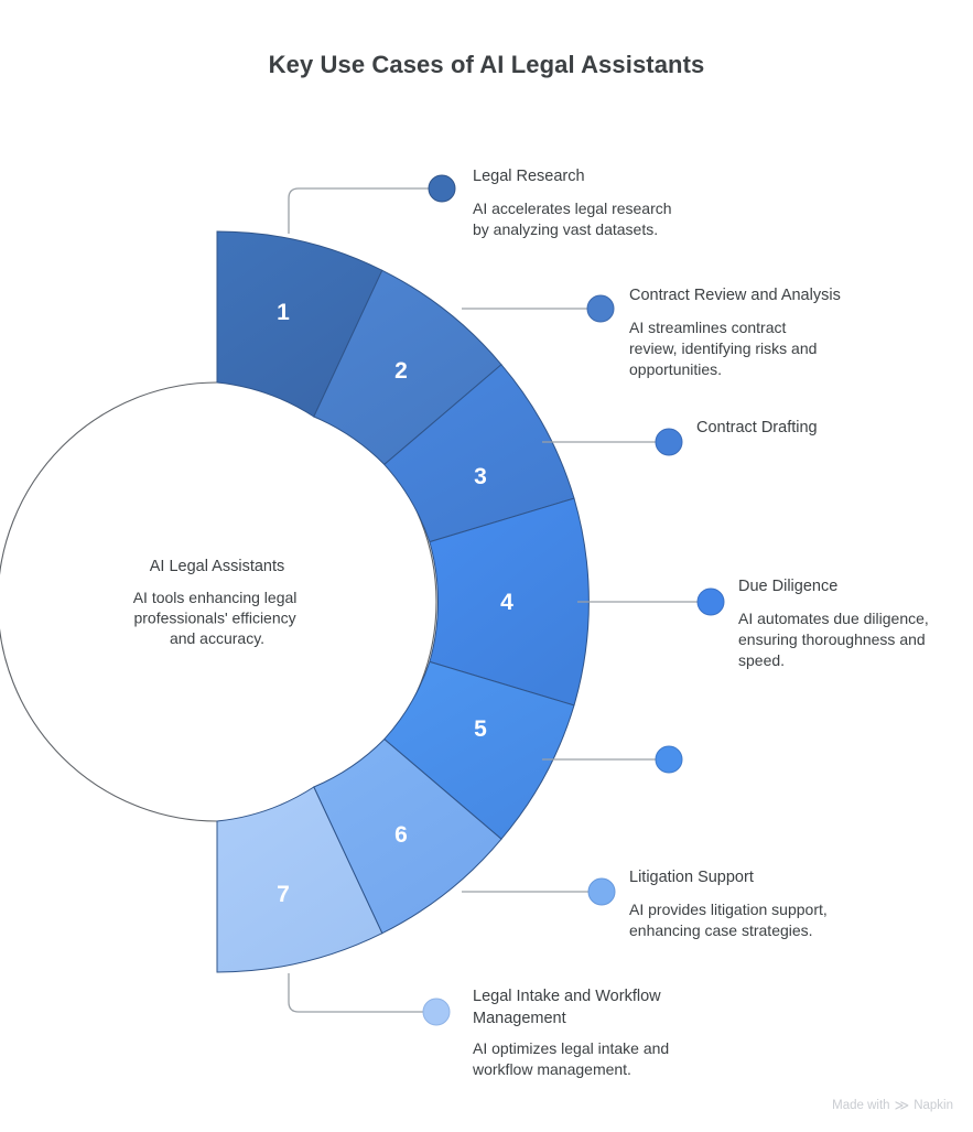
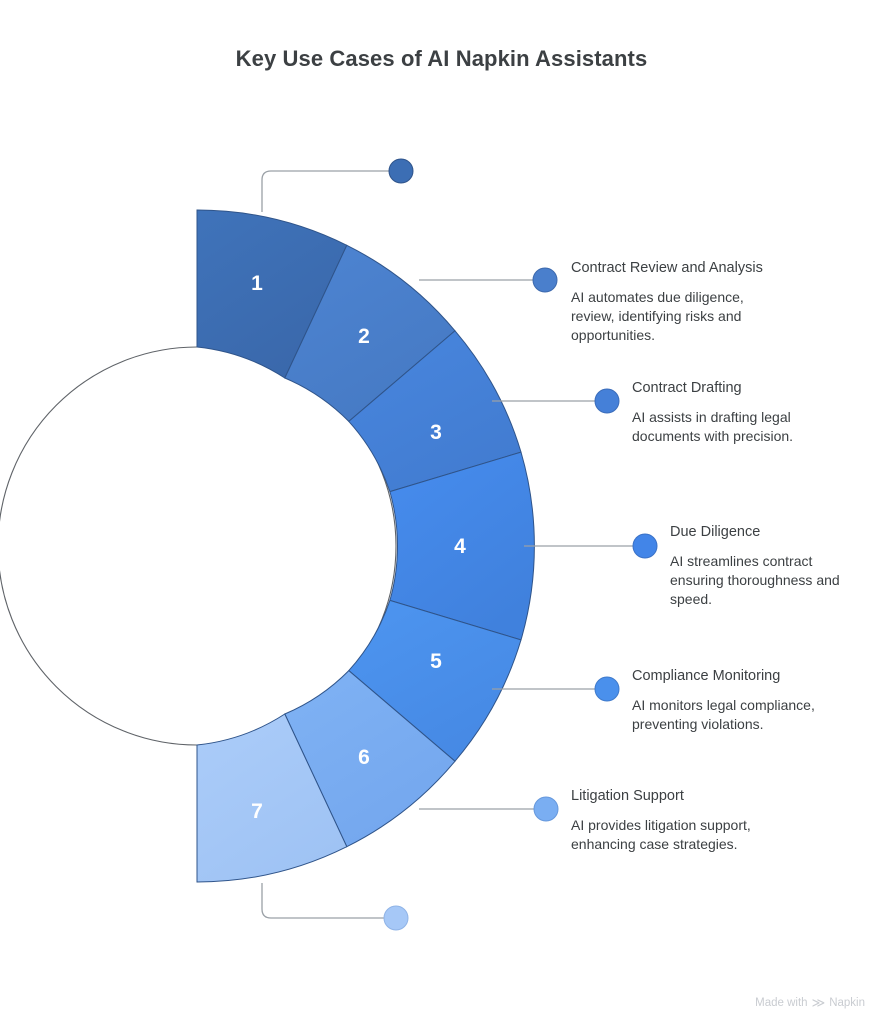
- Key Use Cases of AI Legal Assistants
+ Key Use Cases of AI Napkin Assistants
  1
  2
  3
  4
  5
  6
  7
- AI Legal Assistants
- AI tools enhancing legal professionals' efficiency and accuracy.
- Legal Research
- AI accelerates legal research by analyzing vast datasets.
  Contract Review and Analysis
- AI streamlines contract review, identifying risks and opportunities.
+ AI automates due diligence, review, identifying risks and opportunities.
  Contract Drafting
+ AI assists in drafting legal documents with precision.
  Due Diligence
- AI automates due diligence, ensuring thoroughness and speed.
+ AI streamlines contract ensuring thoroughness and speed.
+ Compliance Monitoring
+ AI monitors legal compliance, preventing violations.
  Litigation Support
  AI provides litigation support, enhancing case strategies.
- Legal Intake and Workflow Management
- AI optimizes legal intake and workflow management.
  Made with
  ≫
  Napkin
